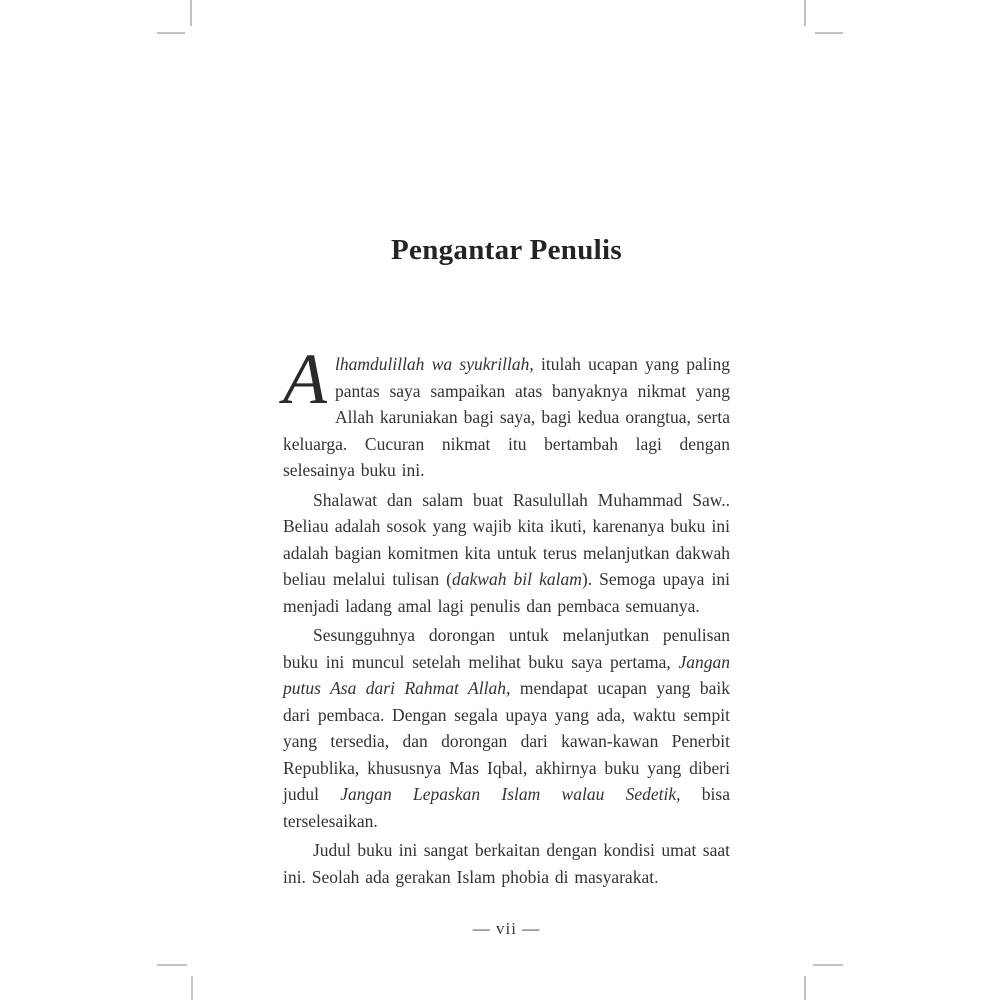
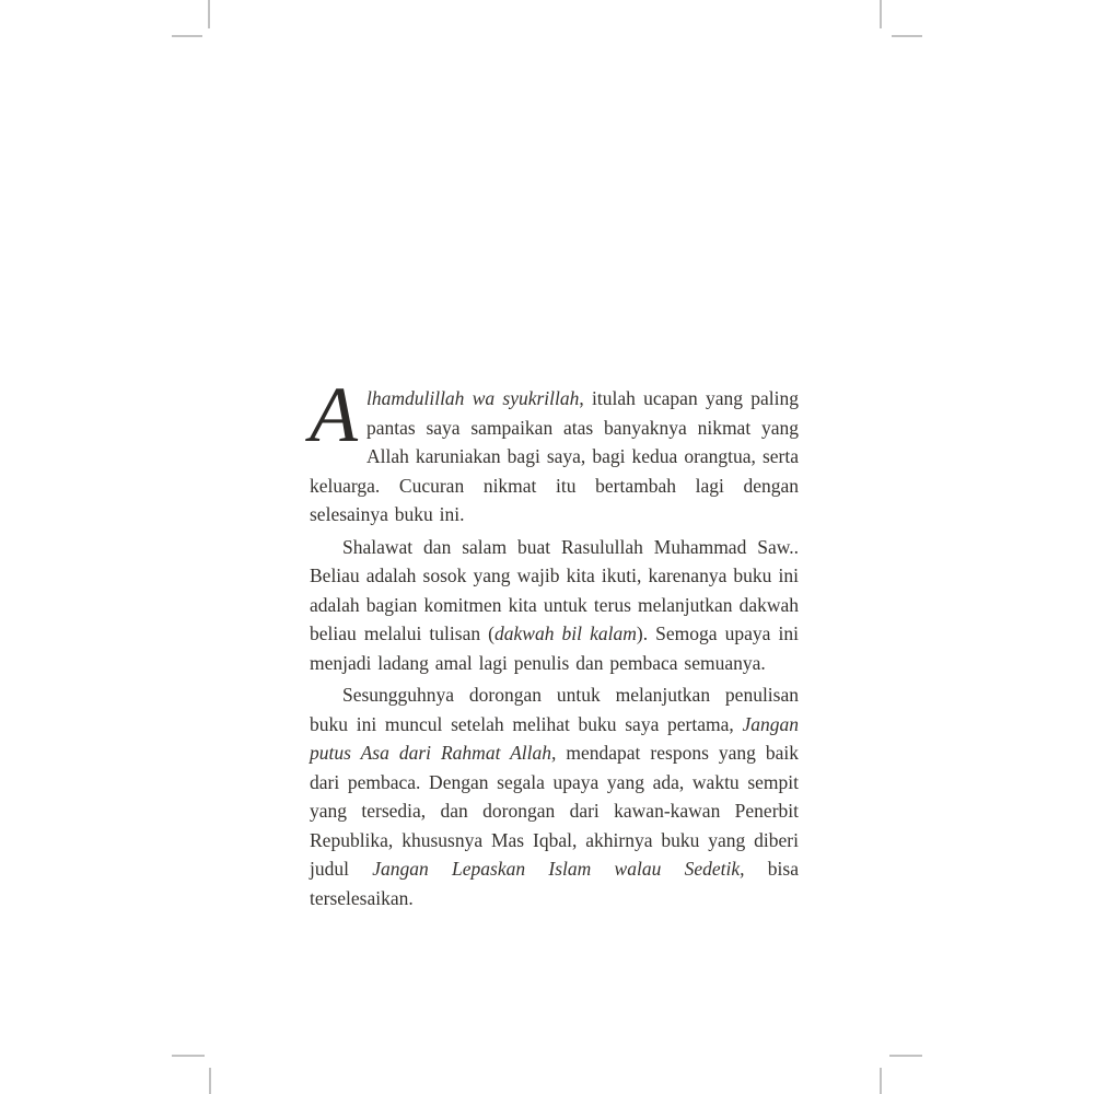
- Pengantar Penulis
  A
  lhamdulillah wa syukrillah, itulah ucapan yang paling pantas saya sampaikan atas banyaknya nikmat yang Allah karuniakan bagi saya, bagi kedua orangtua, serta keluarga. Cucuran nikmat itu bertambah lagi dengan selesainya buku ini.
  Shalawat dan salam buat Rasulullah Muhammad Saw.. Beliau adalah sosok yang wajib kita ikuti, karenanya buku ini adalah bagian komitmen kita untuk terus melanjutkan dakwah beliau melalui tulisan (dakwah bil kalam). Semoga upaya ini menjadi ladang amal lagi penulis dan pembaca semuanya.
- Sesungguhnya dorongan untuk melanjutkan penulisan buku ini muncul setelah melihat buku saya pertama, Jangan putus Asa dari Rahmat Allah, mendapat ucapan yang baik dari pembaca. Dengan segala upaya yang ada, waktu sempit yang tersedia, dan dorongan dari kawan-kawan Penerbit Republika, khususnya Mas Iqbal, akhirnya buku yang diberi judul Jangan Lepaskan Islam walau Sedetik, bisa terselesaikan.
+ Sesungguhnya dorongan untuk melanjutkan penulisan buku ini muncul setelah melihat buku saya pertama, Jangan putus Asa dari Rahmat Allah, mendapat respons yang baik dari pembaca. Dengan segala upaya yang ada, waktu sempit yang tersedia, dan dorongan dari kawan-kawan Penerbit Republika, khususnya Mas Iqbal, akhirnya buku yang diberi judul Jangan Lepaskan Islam walau Sedetik, bisa terselesaikan.
- Judul buku ini sangat berkaitan dengan kondisi umat saat ini. Seolah ada gerakan Islam phobia di masyarakat.
- — vii —
